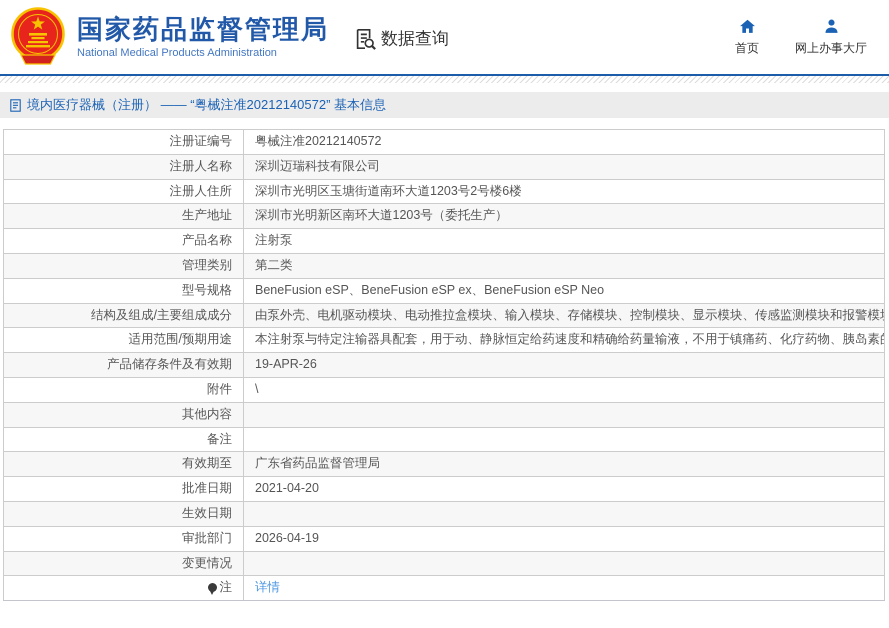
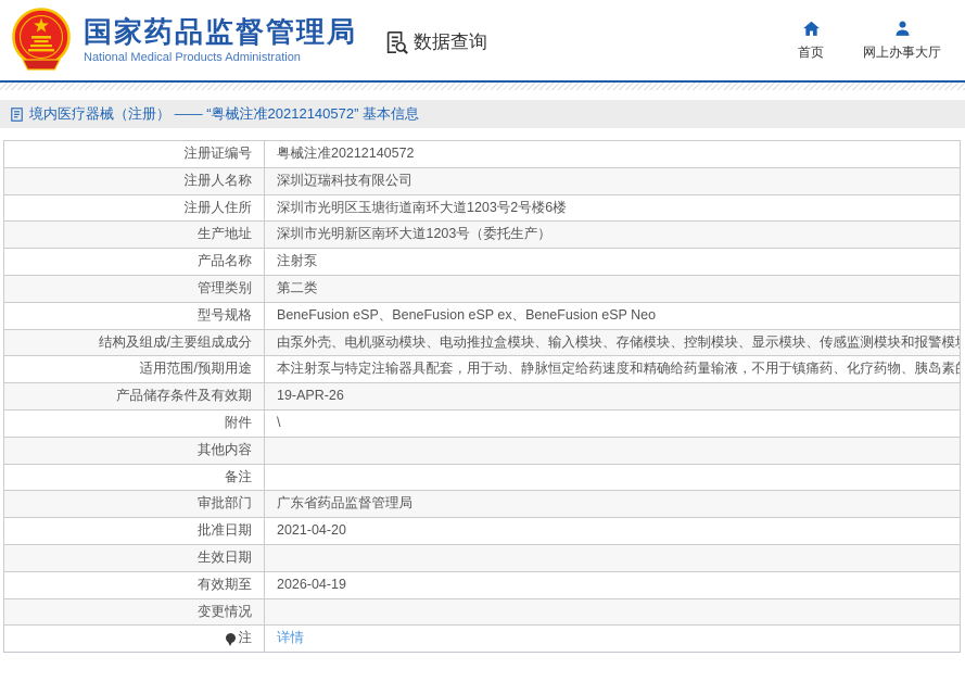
  国家药品监督管理局
  National Medical Products Administration
  数据查询
  首页
  网上办事大厅
  境内医疗器械（注册） —— “粤械注准20212140572” 基本信息
  注册证编号	粤械注准20212140572
  注册人名称	深圳迈瑞科技有限公司
  注册人住所	深圳市光明区玉塘街道南环大道1203号2号楼6楼
  生产地址	深圳市光明新区南环大道1203号（委托生产）
  产品名称	注射泵
  管理类别	第二类
  型号规格	BeneFusion eSP、BeneFusion eSP ex、BeneFusion eSP Neo
  结构及组成/主要组成成分	由泵外壳、电机驱动模块、电动推拉盒模块、输入模块、存储模块、控制模块、显示模块、传感监测模块和报警模
  适用范围/预期用途	本注射泵与特定注输器具配套，用于动、静脉恒定给药速度和精确给药量输液，不用于镇痛药、化疗药物、胰岛素
  产品储存条件及有效期	19-APR-26
  附件	\
  其他内容
  备注
- 有效期至	广东省药品监督管理局
+ 审批部门	广东省药品监督管理局
  批准日期	2021-04-20
  生效日期
- 审批部门	2026-04-19
+ 有效期至	2026-04-19
  变更情况
  注	详情
